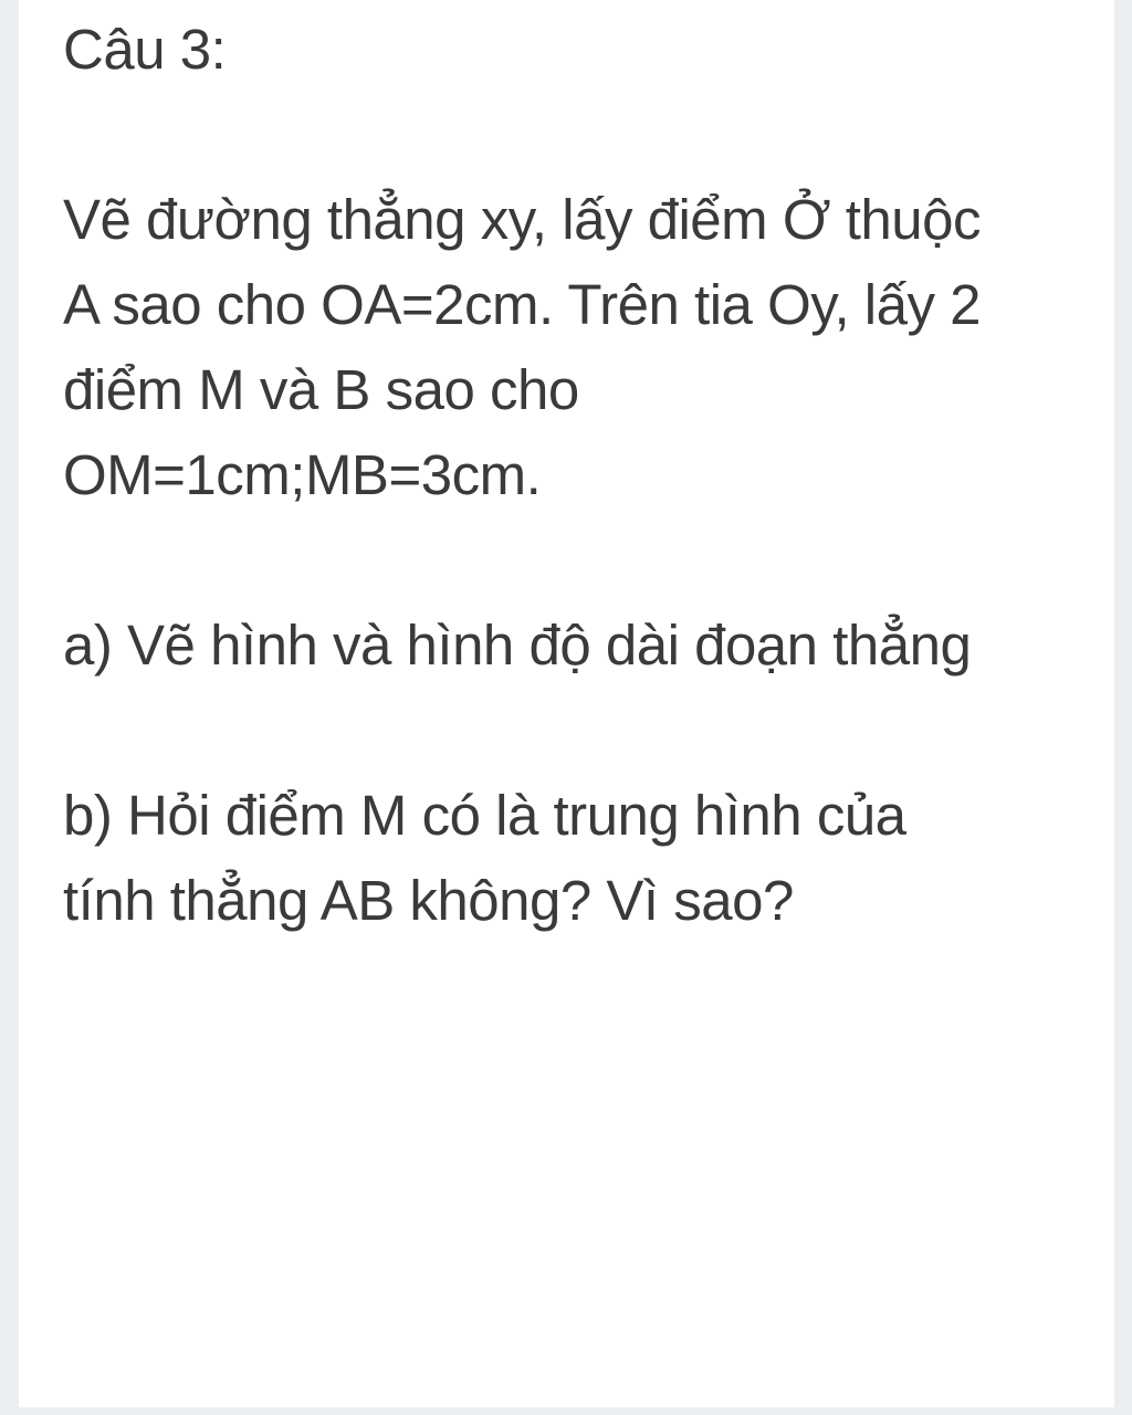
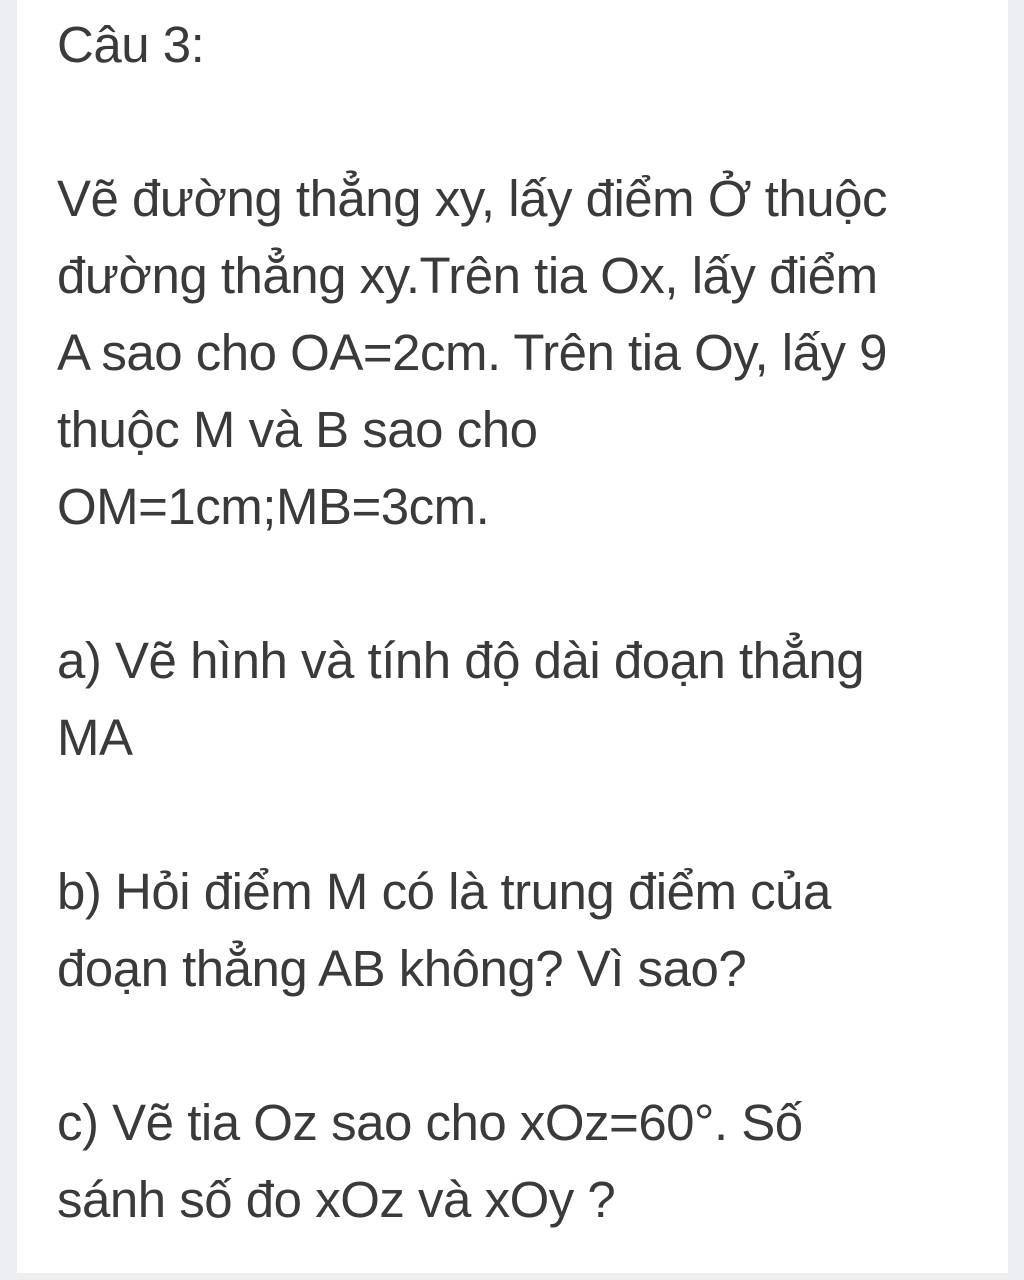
  Câu 3:
  Vẽ đường thẳng xy, lấy điểm Ở thuộc
+ đường thẳng xy.Trên tia Ox, lấy điểm
- A sao cho OA=2cm. Trên tia Oy, lấy 2
+ A sao cho OA=2cm. Trên tia Oy, lấy 9
- điểm M và B sao cho
+ thuộc M và B sao cho
  OM=1cm;MB=3cm.
- a) Vẽ hình và hình độ dài đoạn thẳng
+ a) Vẽ hình và tính độ dài đoạn thẳng
+ MA
- b) Hỏi điểm M có là trung hình của
+ b) Hỏi điểm M có là trung điểm của
- tính thẳng AB không? Vì sao?
+ đoạn thẳng AB không? Vì sao?
+ c) Vẽ tia Oz sao cho xOz=60°. Số
+ sánh số đo xOz và xOy ?
